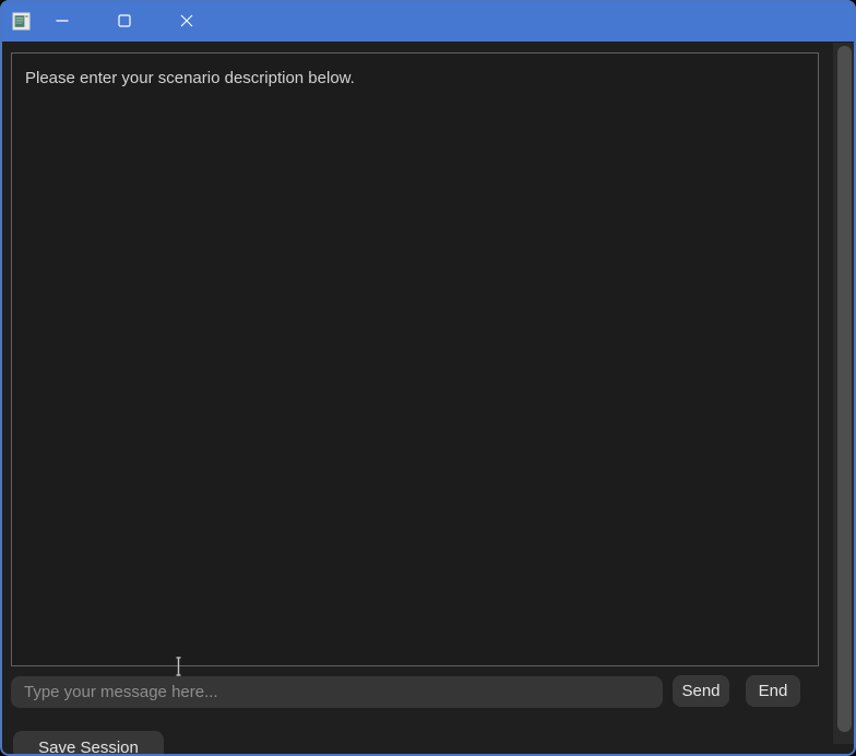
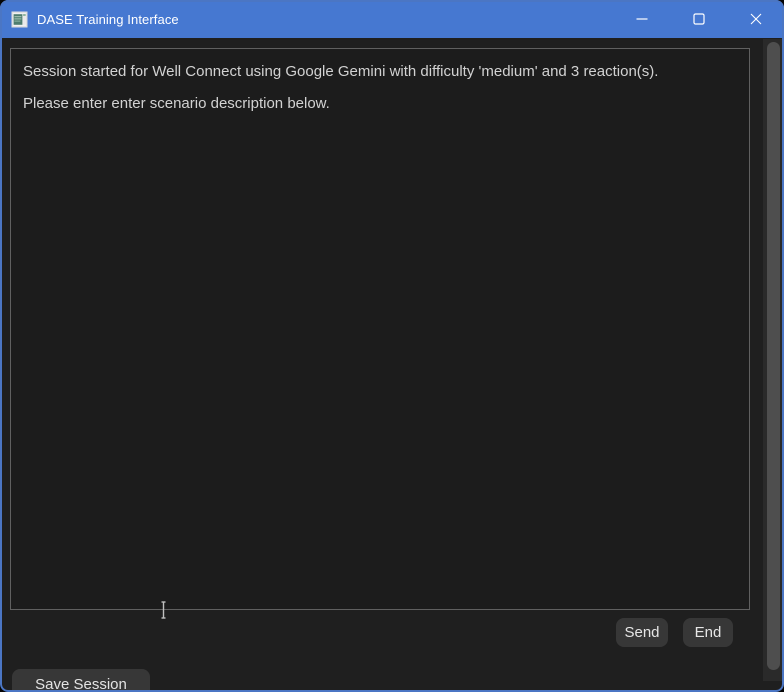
+ DASE Training Interface
+ Session started for Well Connect using Google Gemini with difficulty 'medium' and 3 reaction(s).
- Please enter your scenario description below.
+ Please enter enter scenario description below.
- Type your message here...
  Send
  End
  Save Session
